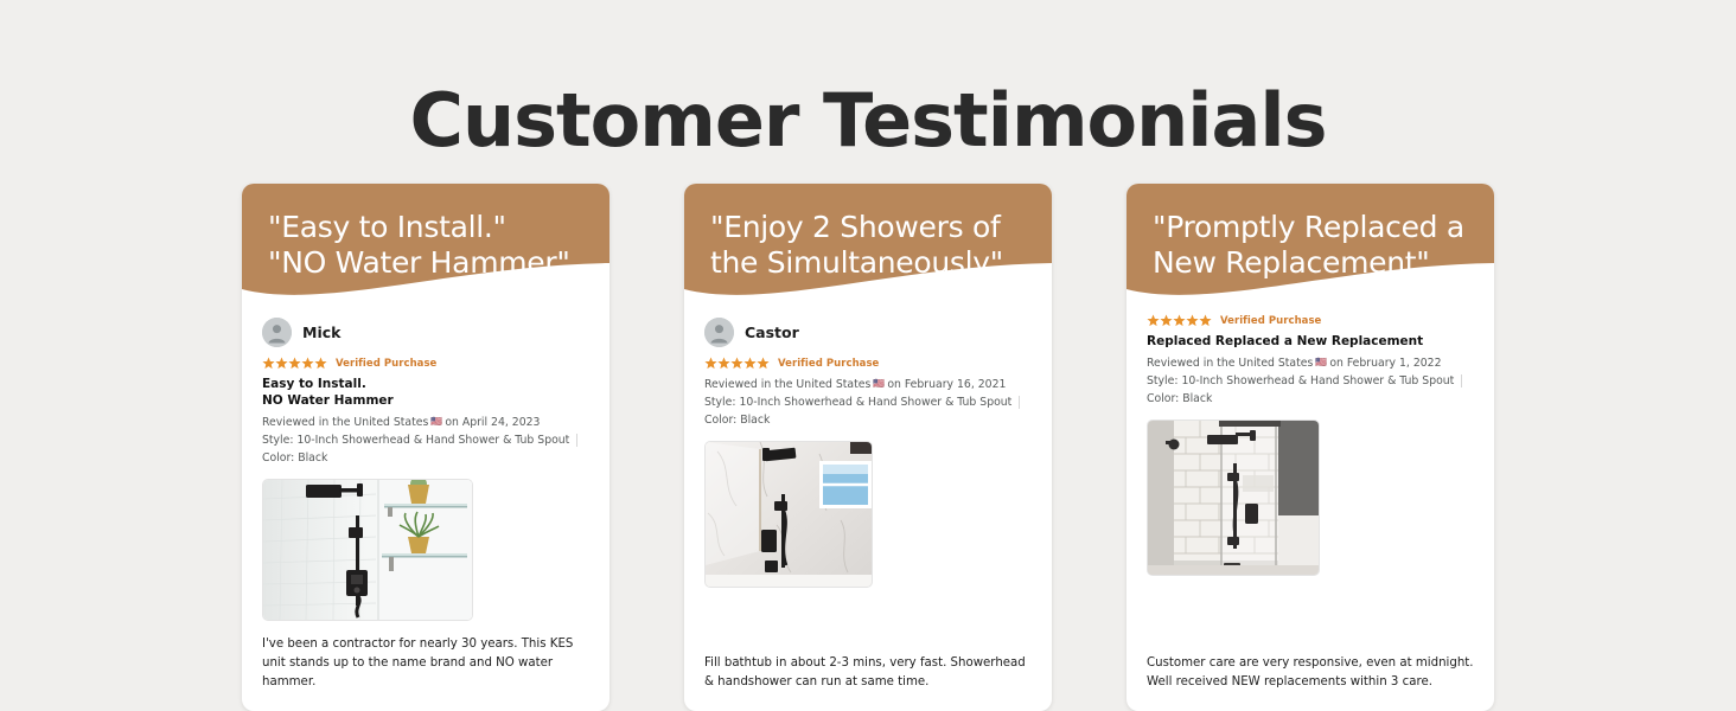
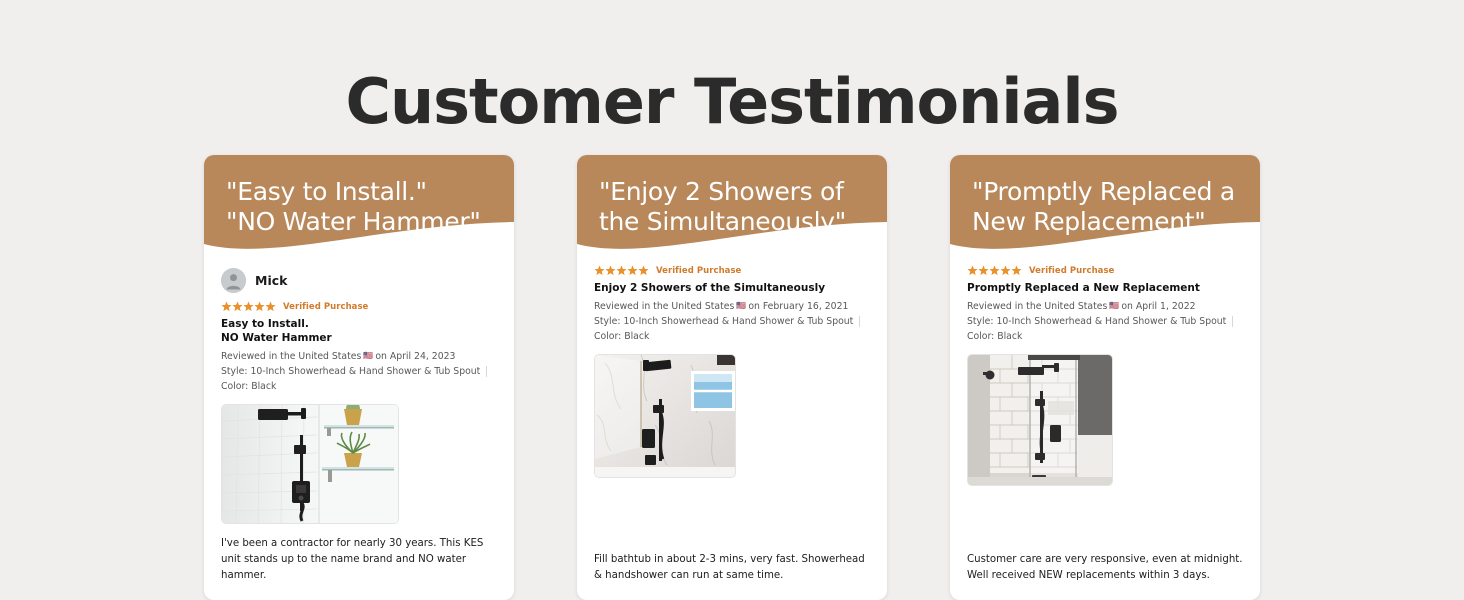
  Customer Testimonials
  "Easy to Install."
  "NO Water Hammer"
  Mick
  Verified Purchase
  Easy to Install.
  NO Water Hammer
  Reviewed in the United States
  🇺🇸
  on April 24, 2023
  Style: 10-Inch Showerhead & Hand Shower & Tub Spout
  Color: Black
  I've been a contractor for nearly 30 years. This KES unit stands up to the name brand and NO water hammer.
  "Enjoy 2 Showers of
  the Simultaneously"
- Castor
  Verified Purchase
+ Enjoy 2 Showers of the Simultaneously
  Reviewed in the United States
  🇺🇸
  on February 16, 2021
  Style: 10-Inch Showerhead & Hand Shower & Tub Spout
  Color: Black
  Fill bathtub in about 2-3 mins, very fast. Showerhead & handshower can run at same time.
  "Promptly Replaced a
  New Replacement"
  Verified Purchase
- Replaced Replaced a New Replacement
+ Promptly Replaced a New Replacement
  Reviewed in the United States
  🇺🇸
- on February 1, 2022
+ on April 1, 2022
  Style: 10-Inch Showerhead & Hand Shower & Tub Spout
  Color: Black
- Customer care are very responsive, even at midnight. Well received NEW replacements within 3 care.
+ Customer care are very responsive, even at midnight. Well received NEW replacements within 3 days.
